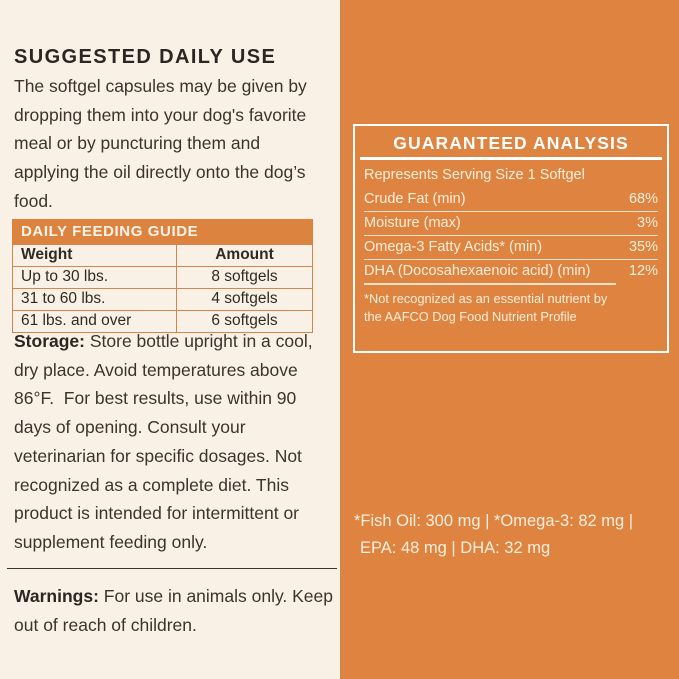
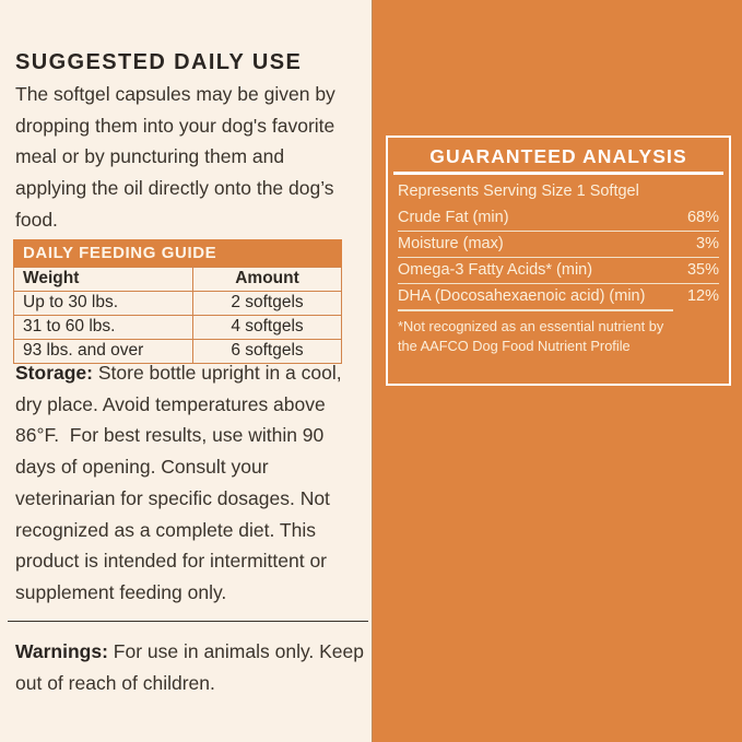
  SUGGESTED DAILY USE
  The softgel capsules may be given by dropping them into your dog's favorite meal or by puncturing them and applying the oil directly onto the dog’s food.
  DAILY FEEDING GUIDE
  Weight	Amount
- Up to 30 lbs.	8 softgels
+ Up to 30 lbs.	2 softgels
  31 to 60 lbs.	4 softgels
- 61 lbs. and over	6 softgels
+ 93 lbs. and over	6 softgels
  Storage: Store bottle upright in a cool, dry place. Avoid temperatures above 86°F. For best results, use within 90 days of opening. Consult your veterinarian for specific dosages. Not recognized as a complete diet. This product is intended for intermittent or supplement feeding only.
  Warnings: For use in animals only. Keep out of reach of children.
  GUARANTEED ANALYSIS
  Represents Serving Size 1 Softgel
  Crude Fat (min)
  68%
  Moisture (max)
  3%
  Omega-3 Fatty Acids* (min)
  35%
  DHA (Docosahexaenoic acid) (min)
  12%
  *Not recognized as an essential nutrient by the AAFCO Dog Food Nutrient Profile
- *Fish Oil: 300 mg | *Omega-3: 82 mg |
- EPA: 48 mg | DHA: 32 mg
